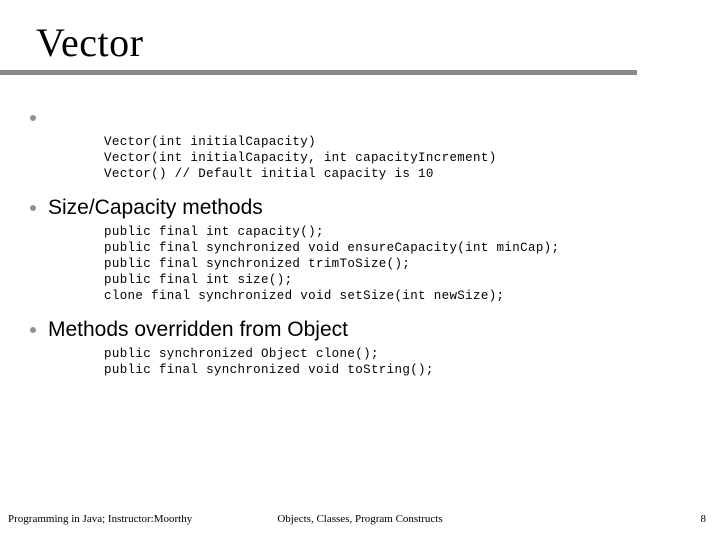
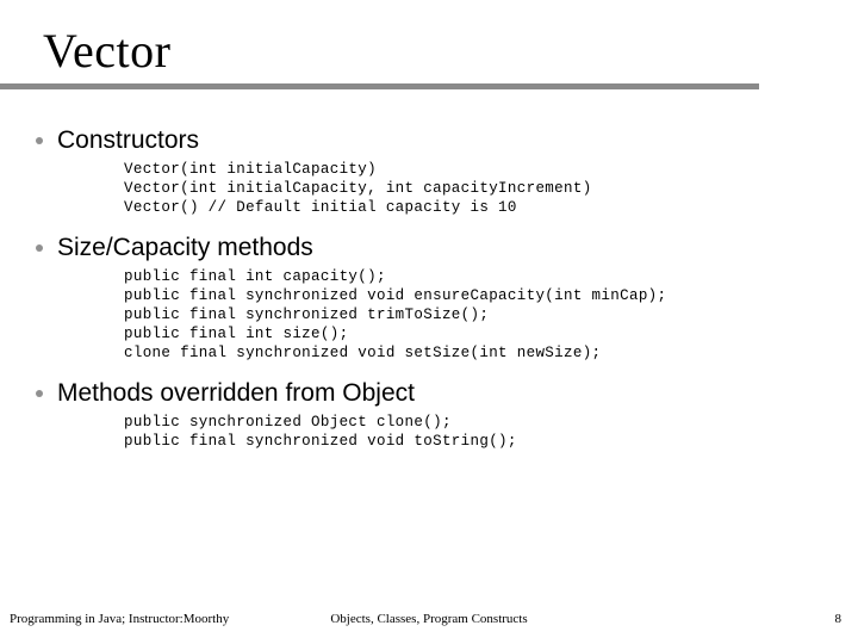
  Vector
+ Constructors
  Vector(int initialCapacity)
  Vector(int initialCapacity, int capacityIncrement)
  Vector() // Default initial capacity is 10
  Size/Capacity methods
  public final int capacity();
  public final synchronized void ensureCapacity(int minCap);
  public final synchronized trimToSize();
  public final int size();
  clone final synchronized void setSize(int newSize);
  Methods overridden from Object
  public synchronized Object clone();
  public final synchronized void toString();
  Programming in Java; Instructor:Moorthy
  Objects, Classes, Program Constructs
  8
